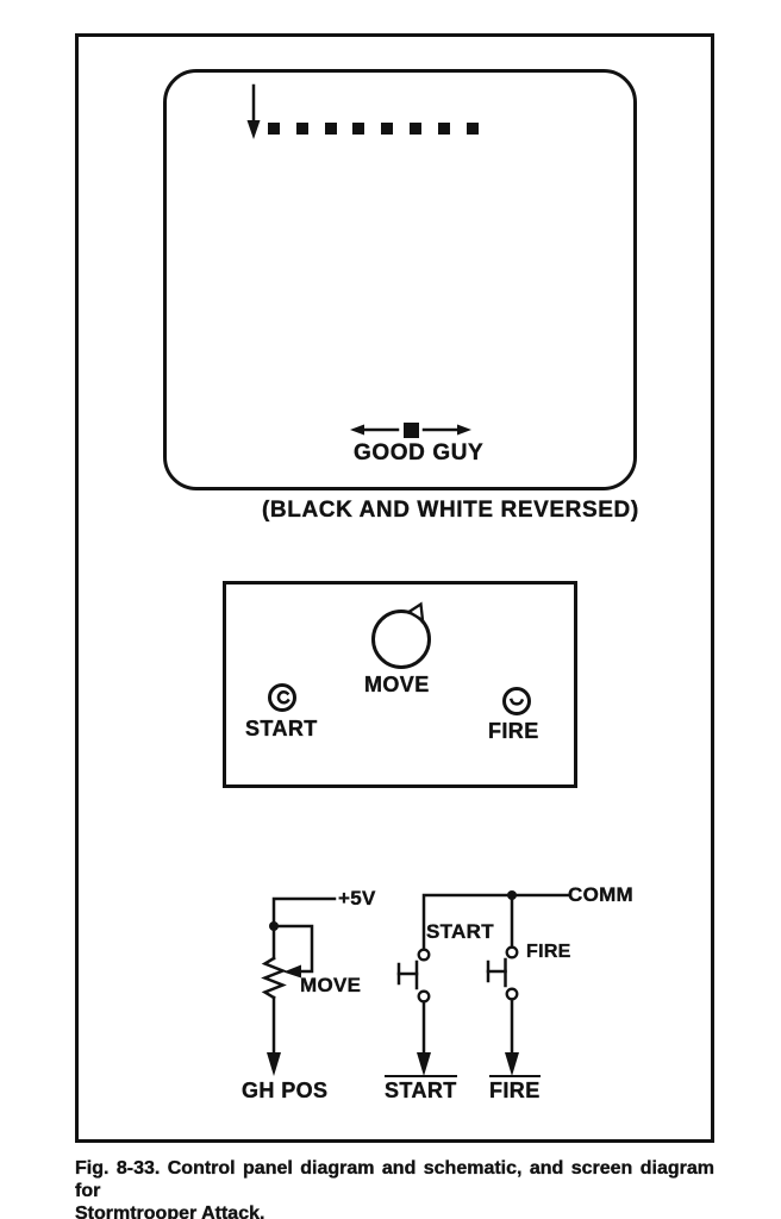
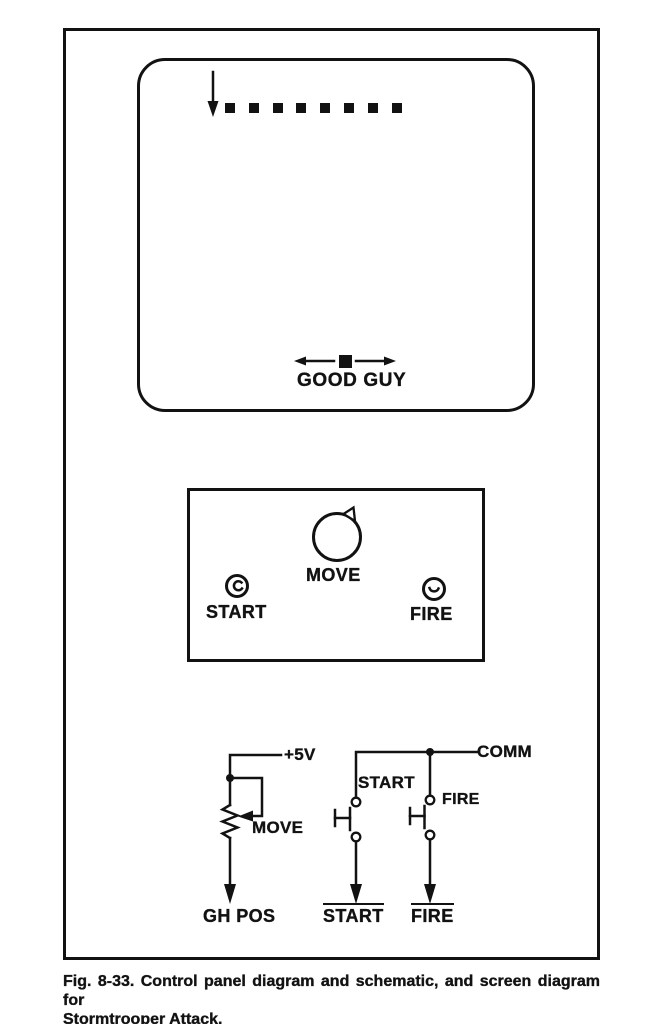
  GOOD GUY
- (BLACK AND WHITE REVERSED)
  MOVE
  START
  FIRE
  +5V
  MOVE
  GH POS
  COMM
  START
  FIRE
  START
  FIRE
  Fig. 8-33. Control panel diagram and schematic, and screen diagram for
  Stormtrooper Attack.
